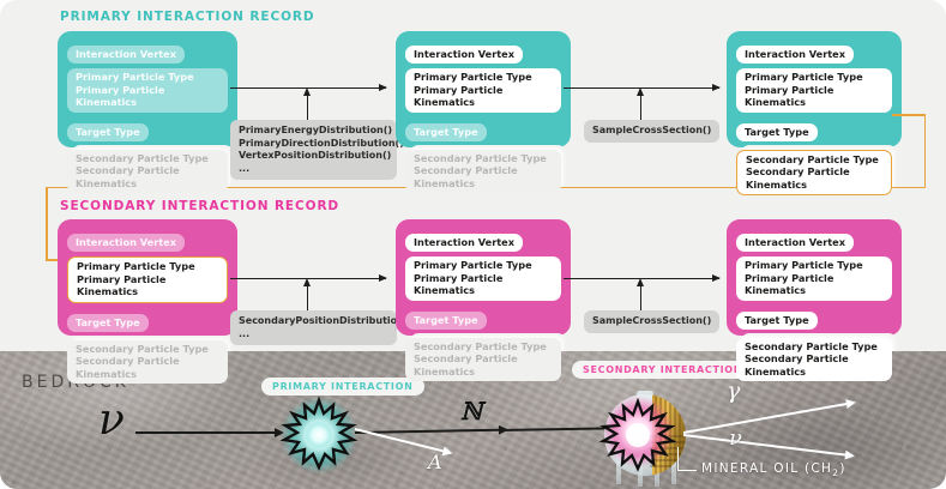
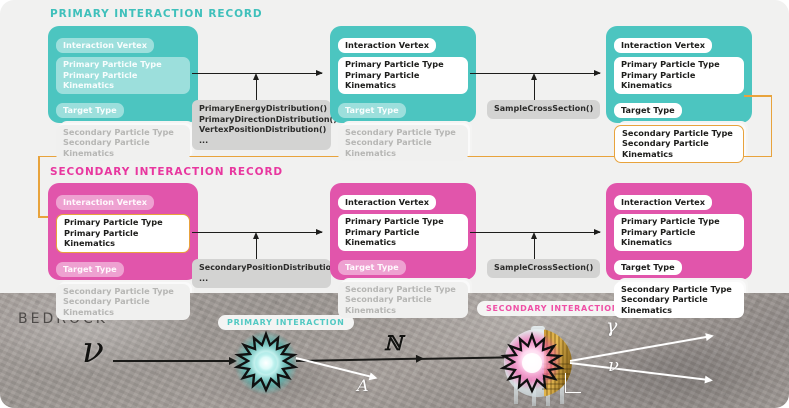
  PRIMARY INTERACTION RECORD
  Interaction Vertex
  Primary Particle Type
  Primary Particle Kinematics
  Target Type
  Secondary Particle Type
  Secondary Particle Kinematics
  PrimaryEnergyDistribution()
  PrimaryDirectionDistribution(
  VertexPositionDistribution()
  ...
  Interaction Vertex
  Primary Particle Type
  Primary Particle Kinematics
  Target Type
  Secondary Particle Type
  Secondary Particle Kinematics
  SampleCrossSection()
  Interaction Vertex
  Primary Particle Type
  Primary Particle Kinematics
  Target Type
  Secondary Particle Type
  Secondary Particle Kinematics
  SECONDARY INTERACTION RECORD
  Interaction Vertex
  Primary Particle Type
  Primary Particle Kinematics
  Target Type
  Secondary Particle Type
  Secondary Particle Kinematics
  SecondaryPositionDistributio
  ...
  Interaction Vertex
  Primary Particle Type
  Primary Particle Kinematics
  Target Type
  Secondary Particle Type
  Secondary Particle Kinematics
  SampleCrossSection()
  Interaction Vertex
  Primary Particle Type
  Primary Particle Kinematics
  Target Type
  Secondary Particle Type
  Secondary Particle Kinematics
  ν
  PRIMARY INTERACTION
  ℕ
  A
  SECONDARY INTERACTIO
  γ
  ν
- MINERAL OIL (CH2)
